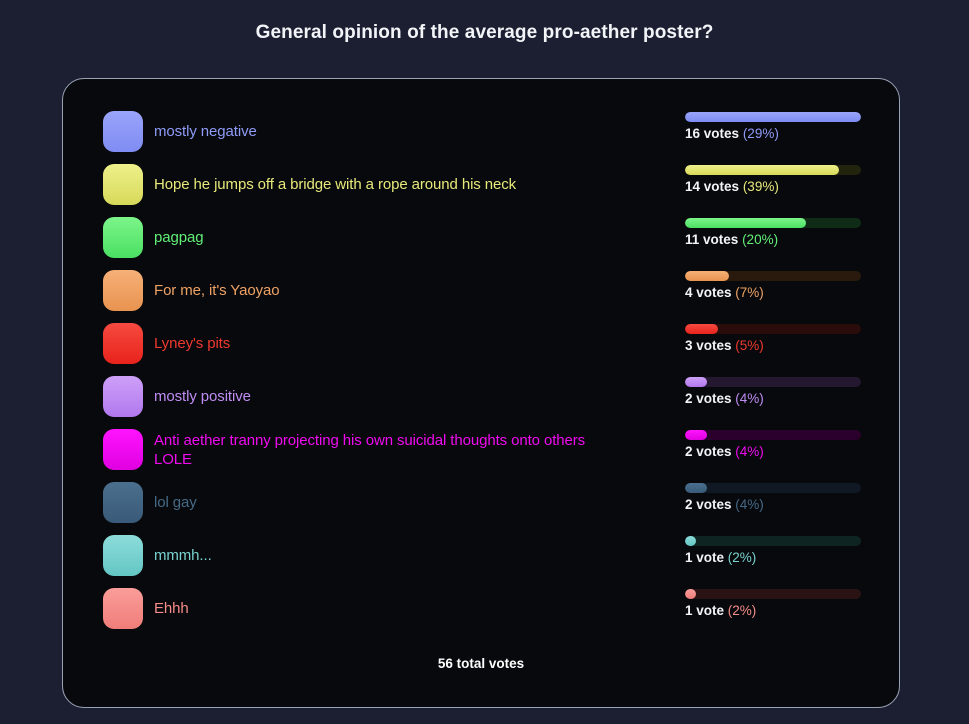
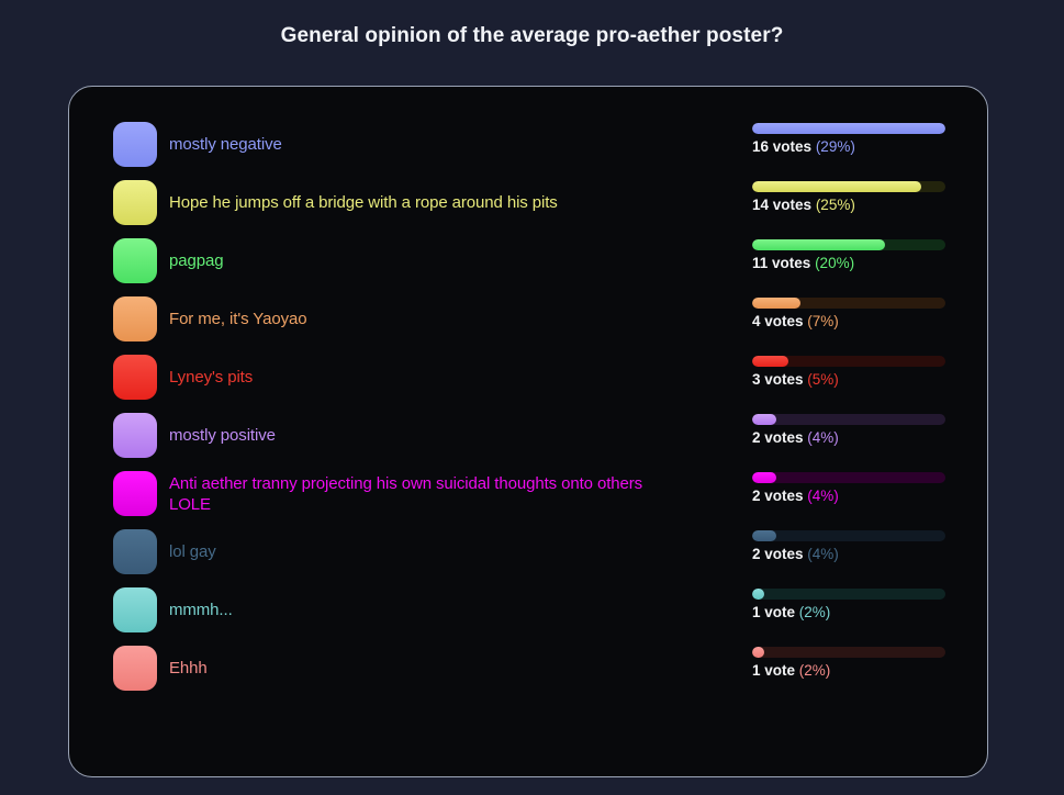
  General opinion of the average pro-aether poster?
  mostly negative
  16 votes (29%)
- Hope he jumps off a bridge with a rope around his neck
+ Hope he jumps off a bridge with a rope around his pits
- 14 votes (39%)
+ 14 votes (25%)
  pagpag
  11 votes (20%)
  For me, it's Yaoyao
  4 votes (7%)
  Lyney's pits
  3 votes (5%)
  mostly positive
  2 votes (4%)
  Anti aether tranny projecting his own suicidal thoughts onto others
  LOLE
  2 votes (4%)
  lol gay
  2 votes (4%)
  mmmh...
  1 vote (2%)
  Ehhh
  1 vote (2%)
- 56 total votes
